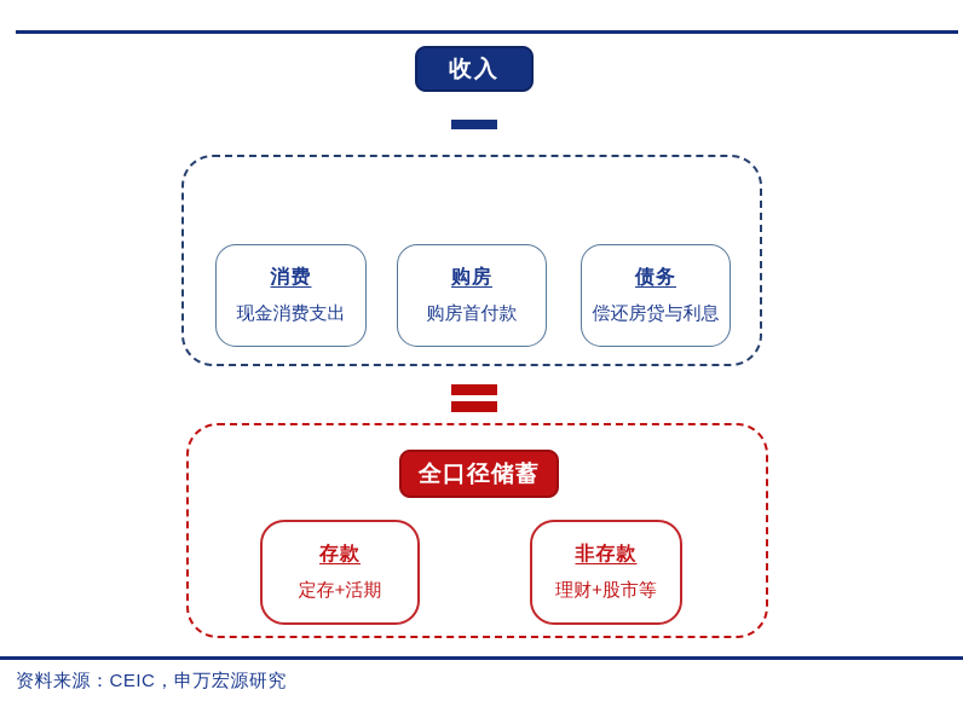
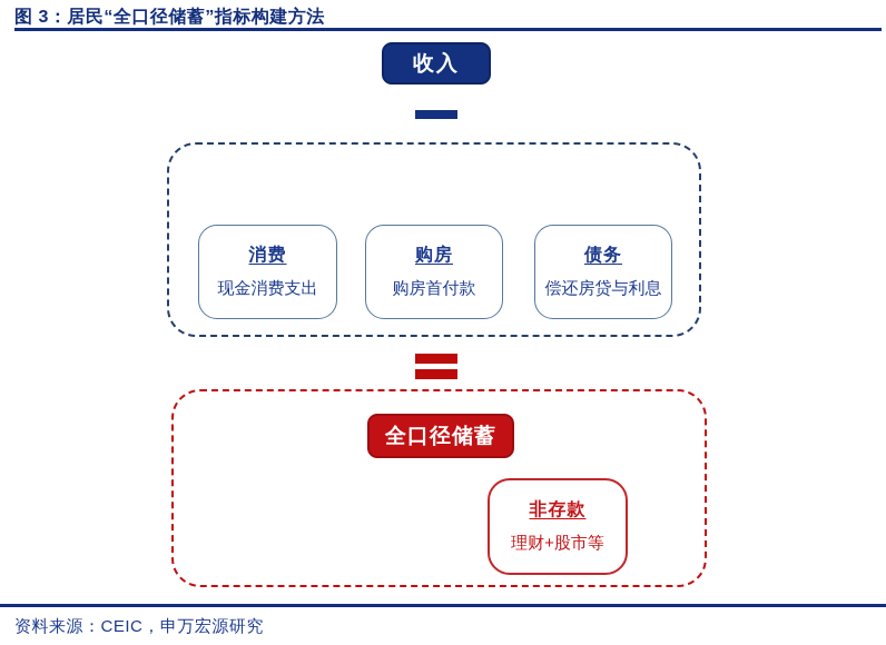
+ 图 3：居民“全口径储蓄”指标构建方法
  收入
  消费
  现金消费支出
  购房
  购房首付款
  债务
  偿还房贷与利息
  全口径储蓄
- 存款
- 定存+活期
  非存款
  理财+股市等
  资料来源：CEIC，申万宏源研究
